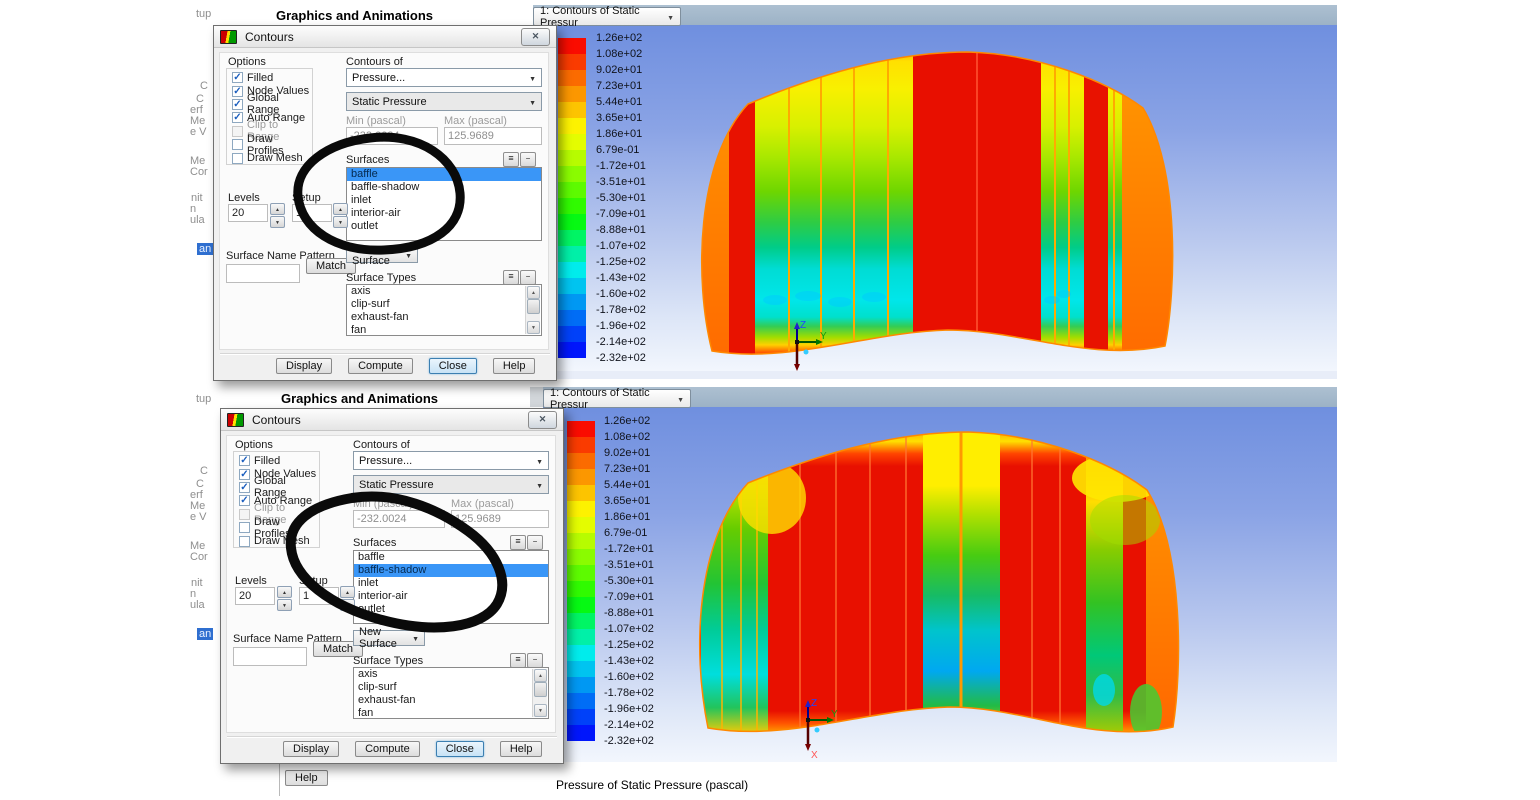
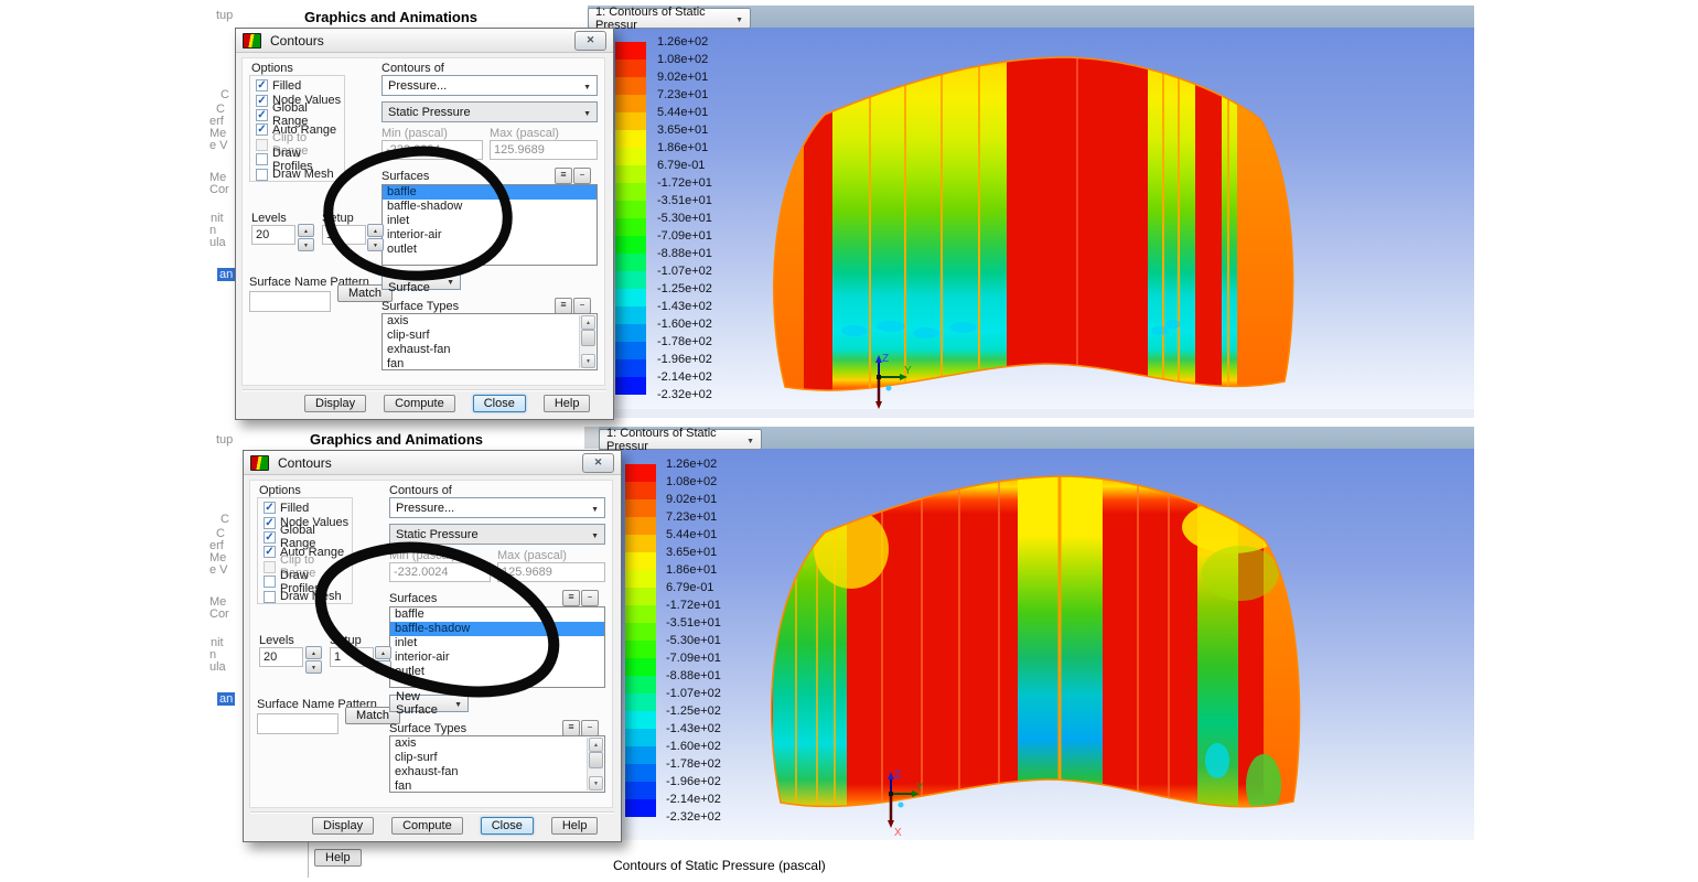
  Graphics and Animations
  1: Contours of Static Pressur
  Z
  Y
  1.26e+02
  1.08e+02
  9.02e+01
  7.23e+01
  5.44e+01
  3.65e+01
  1.86e+01
  6.79e-01
  -1.72e+01
  -3.51e+01
  -5.30e+01
  -7.09e+01
  -8.88e+01
  -1.07e+02
  -1.25e+02
  -1.43e+02
  -1.60e+02
  -1.78e+02
  -1.96e+02
  -2.14e+02
  -2.32e+02
  Contours
  Options
  Filled
  Node Values
  Global Range
  Auto Range
  Clip to Range
  Draw Profiles
  Draw Mesh
  Contours of
  Pressure...
  Static Pressure
  Min (pascal)
  Max (pascal)
  125.9689
  Surfaces
  baffle
  baffle-shadow
  inlet
  interior-air
  outlet
  Levels
  20
  Surface Name Pattern
  Match
  Surface
  Surface Types
  axis
  clip-surf
  exhaust-fan
  fan
  Display
  Compute
  Close
  Help
  tup
  C
  C
  erf
  Me
  e V
  Me
  Cor
  nit
  n
  ula
  an
  Graphics and Animations
  1: Contours of Static Pressur
  Z
  Y
  X
  1.26e+02
  1.08e+02
  9.02e+01
  7.23e+01
  5.44e+01
  3.65e+01
  1.86e+01
  6.79e-01
  -1.72e+01
  -3.51e+01
  -5.30e+01
  -7.09e+01
  -8.88e+01
  -1.07e+02
  -1.25e+02
  -1.43e+02
  -1.60e+02
  -1.78e+02
  -1.96e+02
  -2.14e+02
  -2.32e+02
  Contours
  Options
  Filled
  Node Values
  Global Range
  Auto Range
  Clip to Range
  Draw Profile
  Drawsh
  Contours of
  Pressure...
  Static Pressure
  Max (pascal)
  -232.0024
  25.9689
  Surfaces
  baffle
  baffle-shadow
  inlet
  interior-air
  utlet
  Levels
  20
  1
  Surface Name Pattern
  Match
  New Surface
  Surface Types
  axis
  clip-surf
  exhaust-fan
  fan
  Display
  Compute
  Close
  Help
  tup
  C
  C
  erf
  Me
  e V
  Me
  Cor
  nit
  n
  ula
  an
  Help
- Pressure of Static Pressure (pascal)
+ Contours of Static Pressure (pascal)
